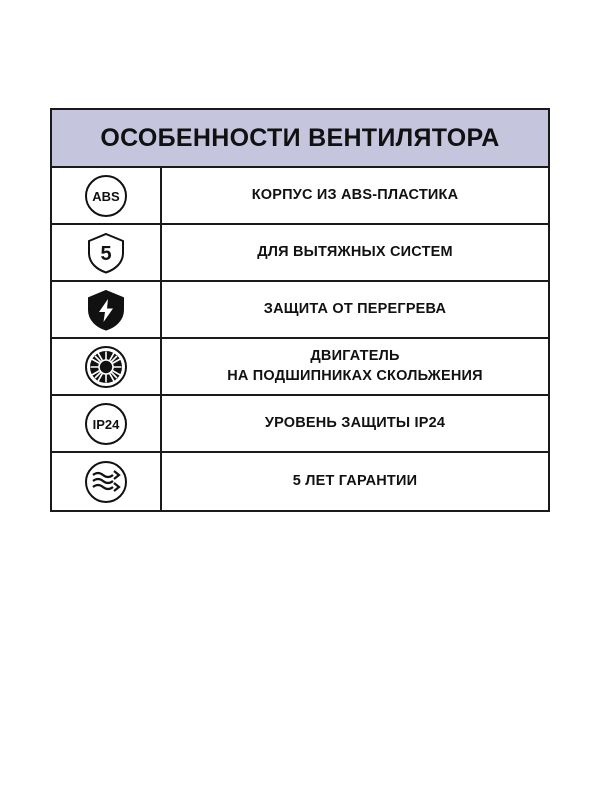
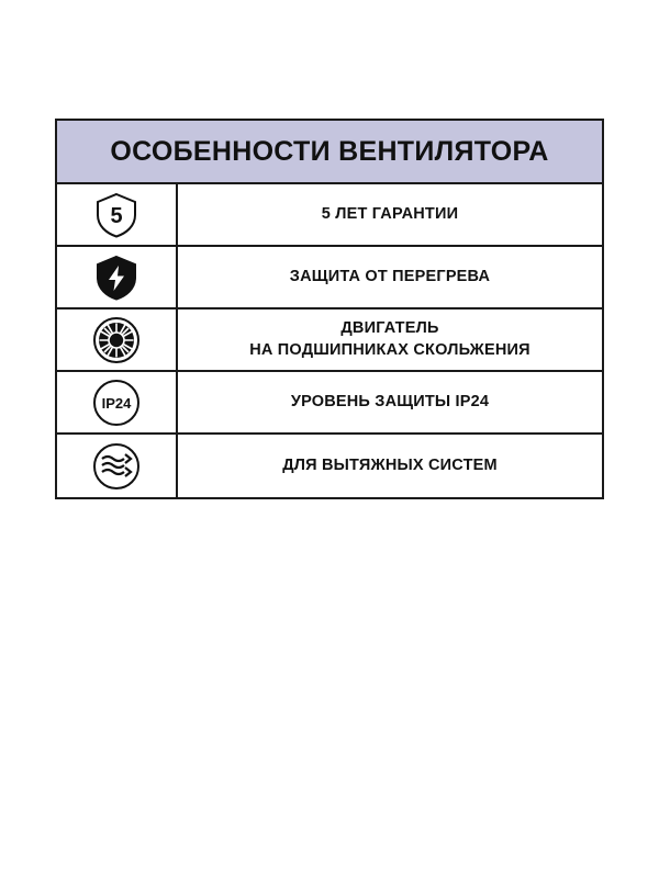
  ОСОБЕННОСТИ ВЕНТИЛЯТОРА
- ABS
- КОРПУС ИЗ ABS-ПЛАСТИКА
  5
- ДЛЯ ВЫТЯЖНЫХ СИСТЕМ
+ 5 ЛЕТ ГАРАНТИИ
  ЗАЩИТА ОТ ПЕРЕГРЕВА
  ДВИГАТЕЛЬ
  НА ПОДШИПНИКАХ СКОЛЬЖЕНИЯ
  IP24
  УРОВЕНЬ ЗАЩИТЫ IP24
- 5 ЛЕТ ГАРАНТИИ
+ ДЛЯ ВЫТЯЖНЫХ СИСТЕМ
